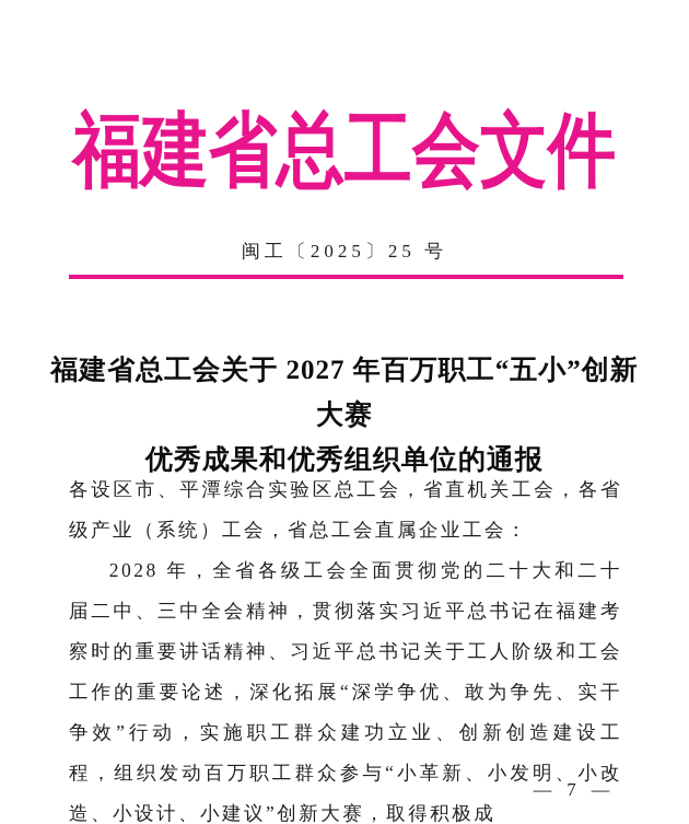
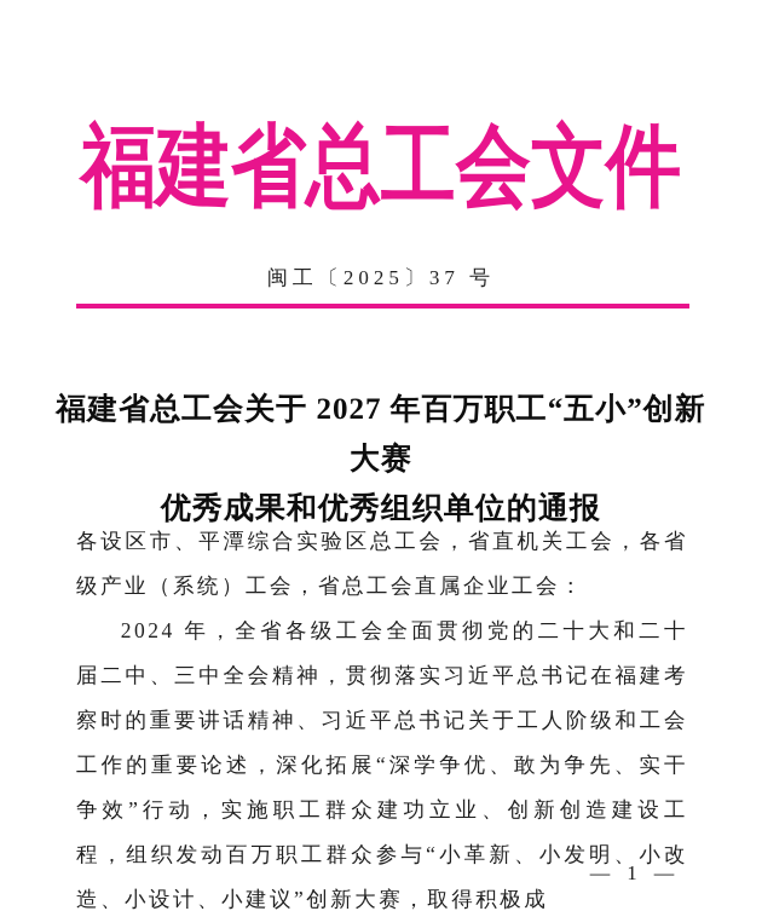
  福建省总工会文件
- 闽工〔2025〕25 号
+ 闽工〔2025〕37 号
  福建省总工会关于 2027 年百万职工“五小”创新大赛
  优秀成果和优秀组织单位的通报
  各设区市、平潭综合实验区总工会，省直机关工会，各省级产业（系统）工会，省总工会直属企业工会：
- 2028 年，全省各级工会全面贯彻党的二十大和二十届二中、三中全会精神，贯彻落实习近平总书记在福建考察时的重要讲话精神、习近平总书记关于工人阶级和工会工作的重要论述，深化拓展“深学争优、敢为争先、实干争效”行动，实施职工群众建功立业、创新创造建设工程，组织发动百万职工群众参与“小革新、小发明、小改造、小设计、小建议”创新大赛，取得积极成
+ 2024 年，全省各级工会全面贯彻党的二十大和二十届二中、三中全会精神，贯彻落实习近平总书记在福建考察时的重要讲话精神、习近平总书记关于工人阶级和工会工作的重要论述，深化拓展“深学争优、敢为争先、实干争效”行动，实施职工群众建功立业、创新创造建设工程，组织发动百万职工群众参与“小革新、小发明、小改造、小设计、小建议”创新大赛，取得积极成
- — 7 —
+ — 1 —
